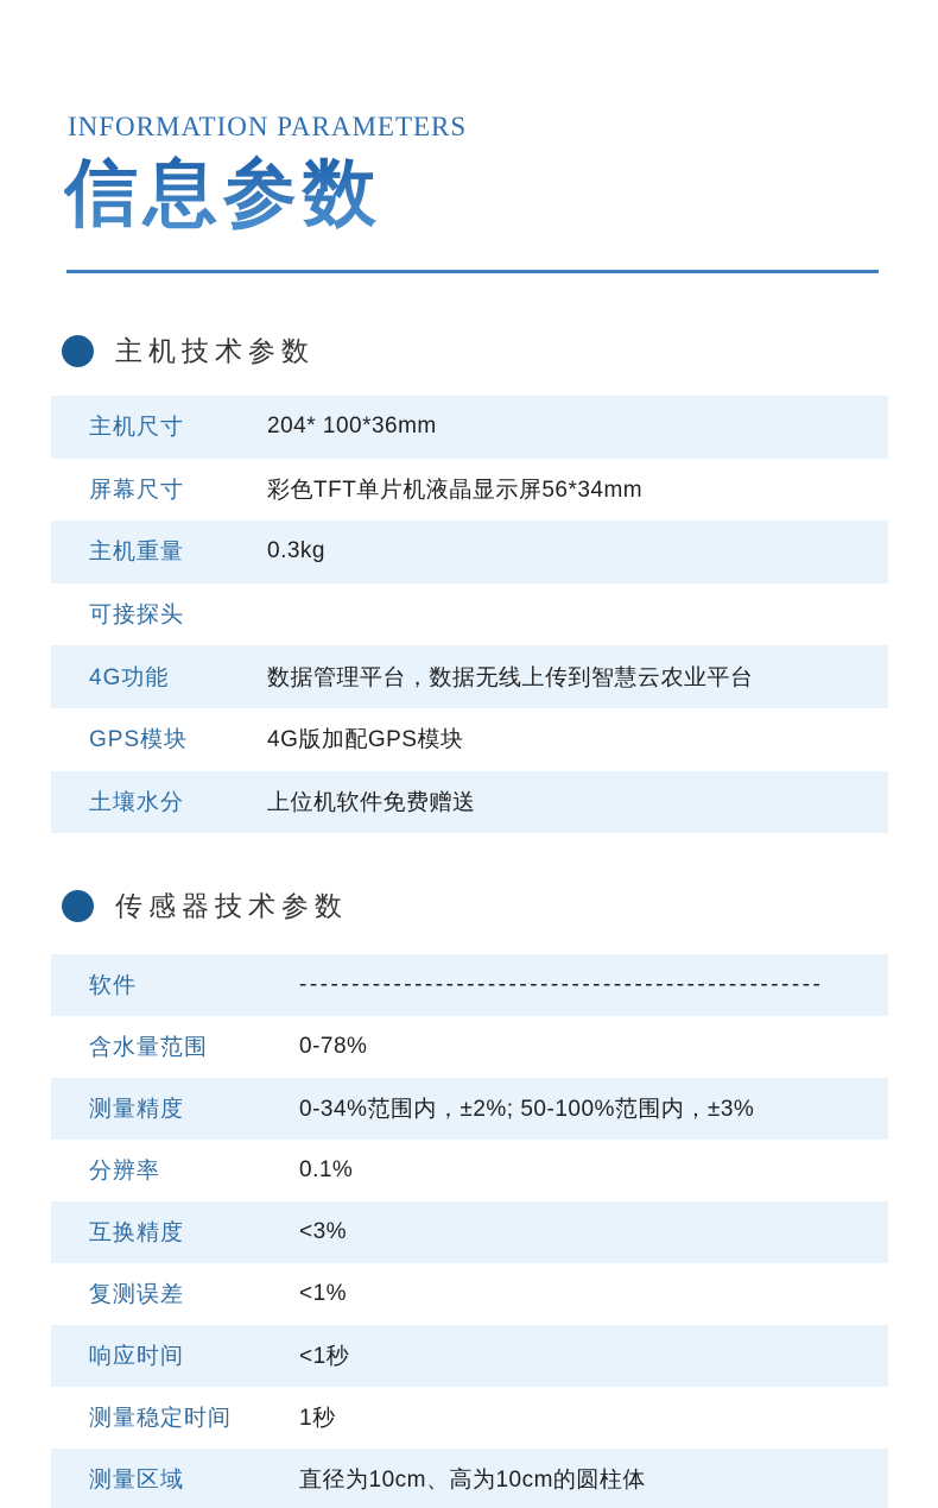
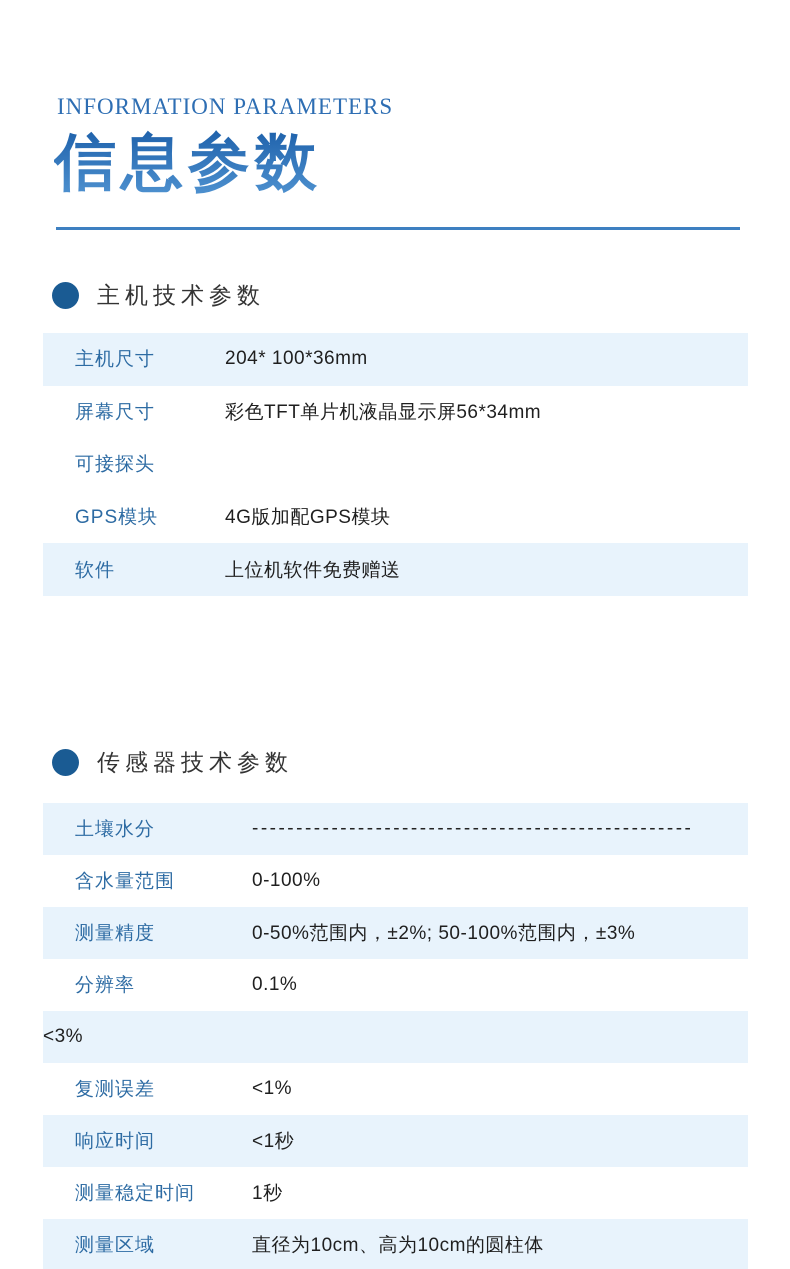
  INFORMATION PARAMETERS
  信息参数
  主机技术参数
  主机尺寸
  204* 100*36mm
  屏幕尺寸
  彩色TFT单片机液晶显示屏56*34mm
- 主机重量
- 0.3kg
  可接探头
- 4G功能
- 数据管理平台，数据无线上传到智慧云农业平台
  GPS模块
  4G版加配GPS模块
- 土壤水分
+ 软件
  上位机软件免费赠送
  传感器技术参数
- 软件
+ 土壤水分
  --------------------------------------------------
  含水量范围
- 0-78%
+ 0-100%
  测量精度
- 0-34%范围内，±2%; 50-100%范围内，±3%
+ 0-50%范围内，±2%; 50-100%范围内，±3%
  分辨率
  0.1%
- 互换精度
  <3%
  复测误差
  <1%
  响应时间
  <1秒
  测量稳定时间
  1秒
  测量区域
  直径为10cm、高为10cm的圆柱体
